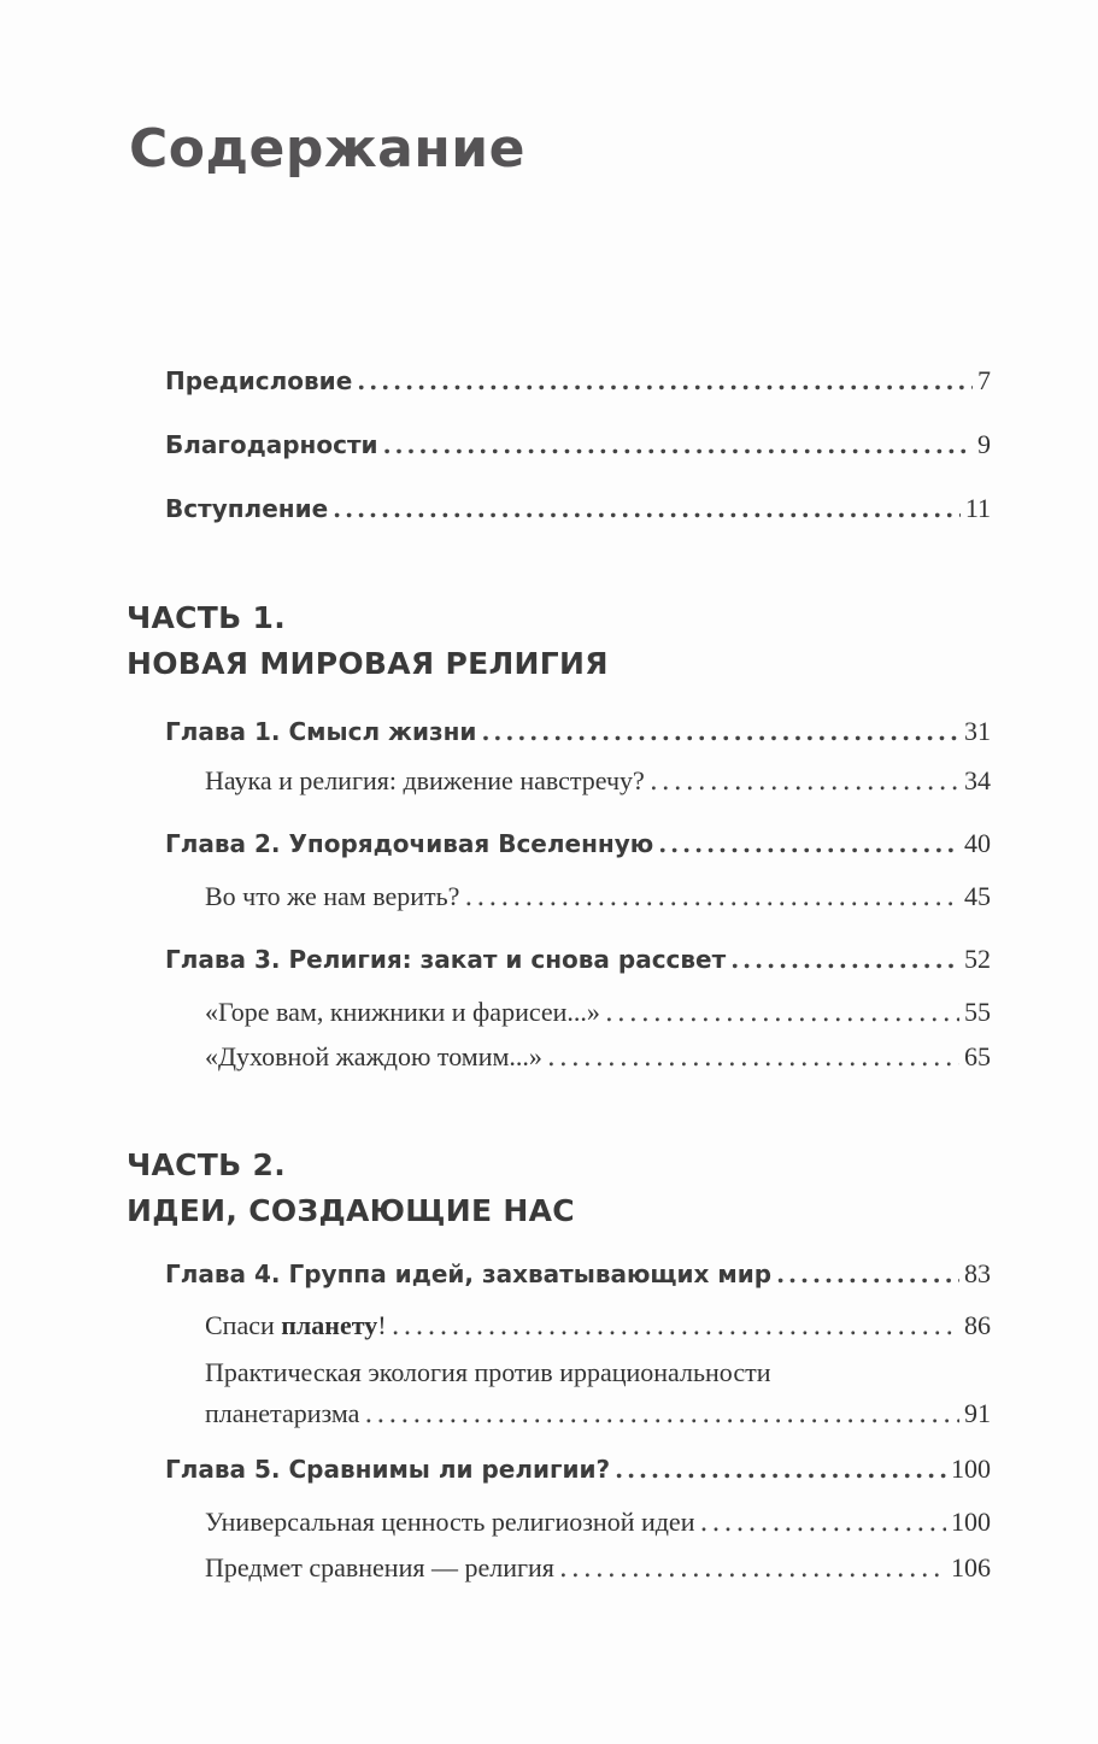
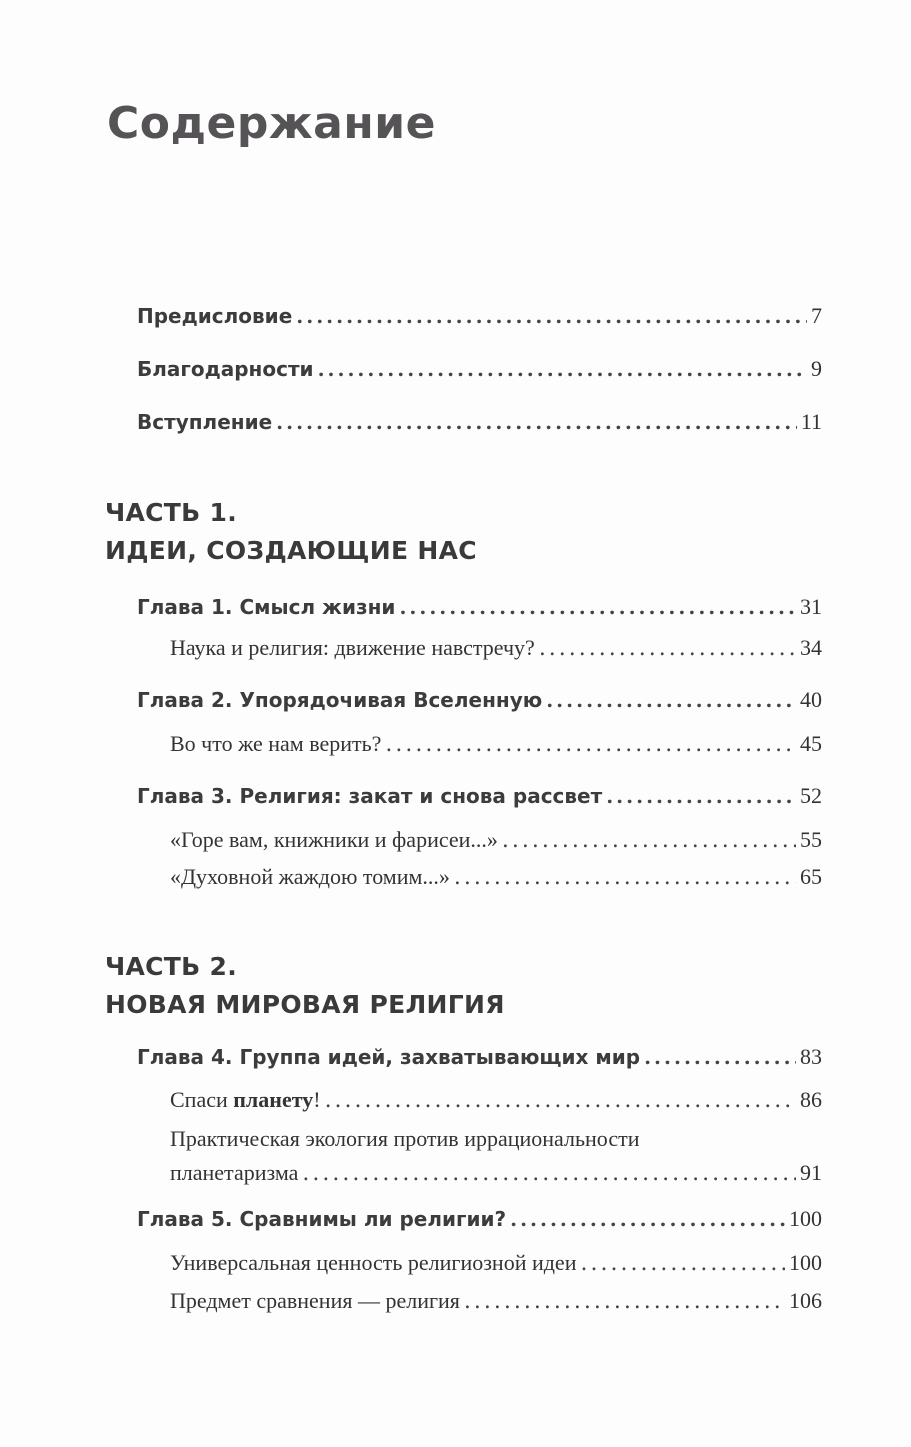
  Содержание
  Предисловие
  7
  Благодарности
  9
  Вступление
  11
  ЧАСТЬ 1.
- НОВАЯ МИРОВАЯ РЕЛИГИЯ
+ ИДЕИ, СОЗДАЮЩИЕ НАС
  Глава 1. Смысл жизни
  31
  Наука и религия: движение навстречу?
  34
  Глава 2. Упорядочивая Вселенную
  40
  Во что же нам верить?
  45
  Глава 3. Религия: закат и снова рассвет
  52
  «Горе вам, книжники и фарисеи...»
  55
  «Духовной жаждою томим...»
  65
  ЧАСТЬ 2.
- ИДЕИ, СОЗДАЮЩИЕ НАС
+ НОВАЯ МИРОВАЯ РЕЛИГИЯ
  Глава 4. Группа идей, захватывающих мир
  83
  Спаси планету!
  86
  Практическая экология против иррациональности
  планетаризма
  91
  Глава 5. Сравнимы ли религии?
  100
  Универсальная ценность религиозной идеи
  100
  Предмет сравнения — религия
  106
